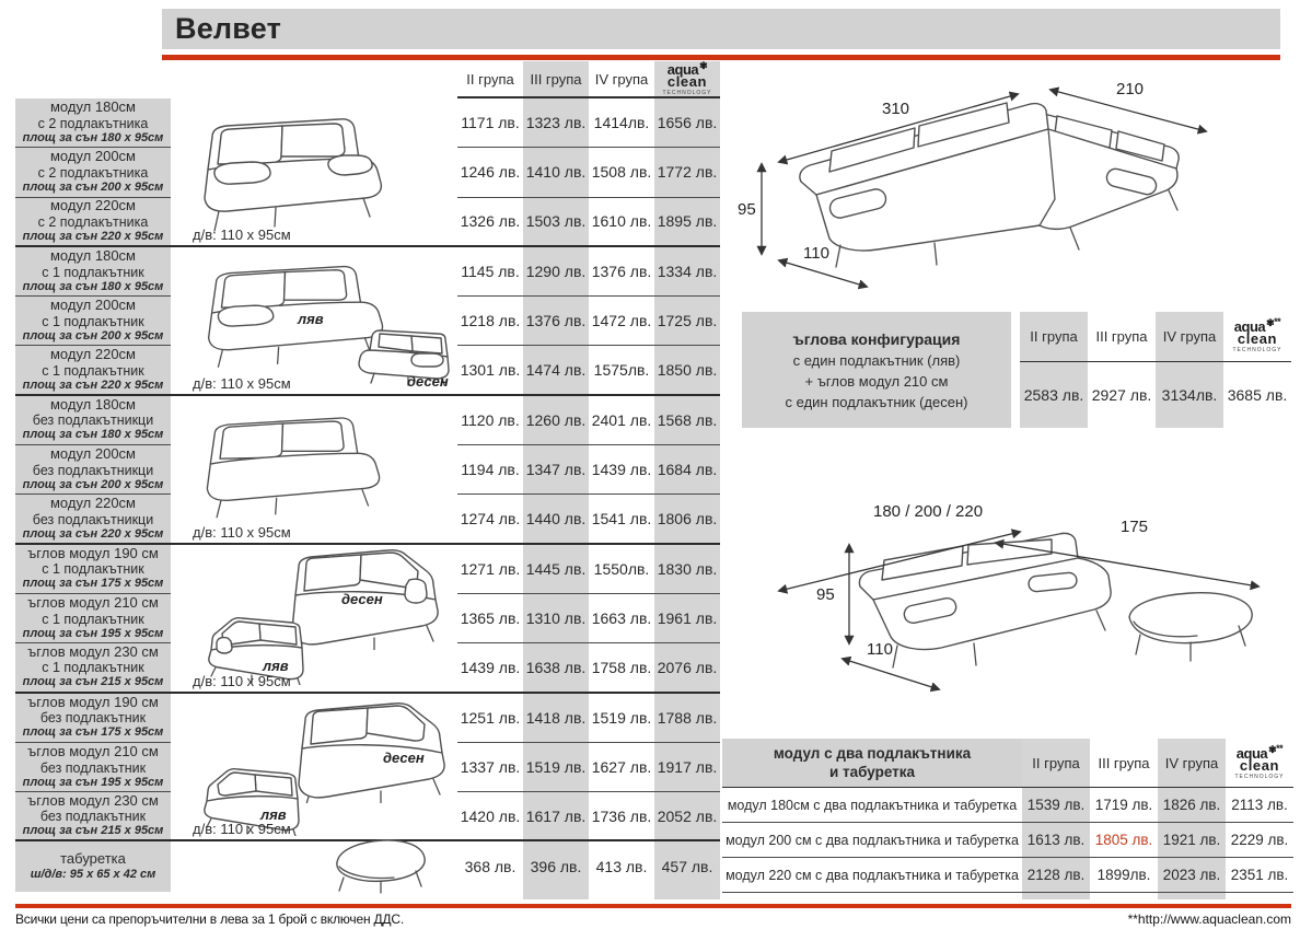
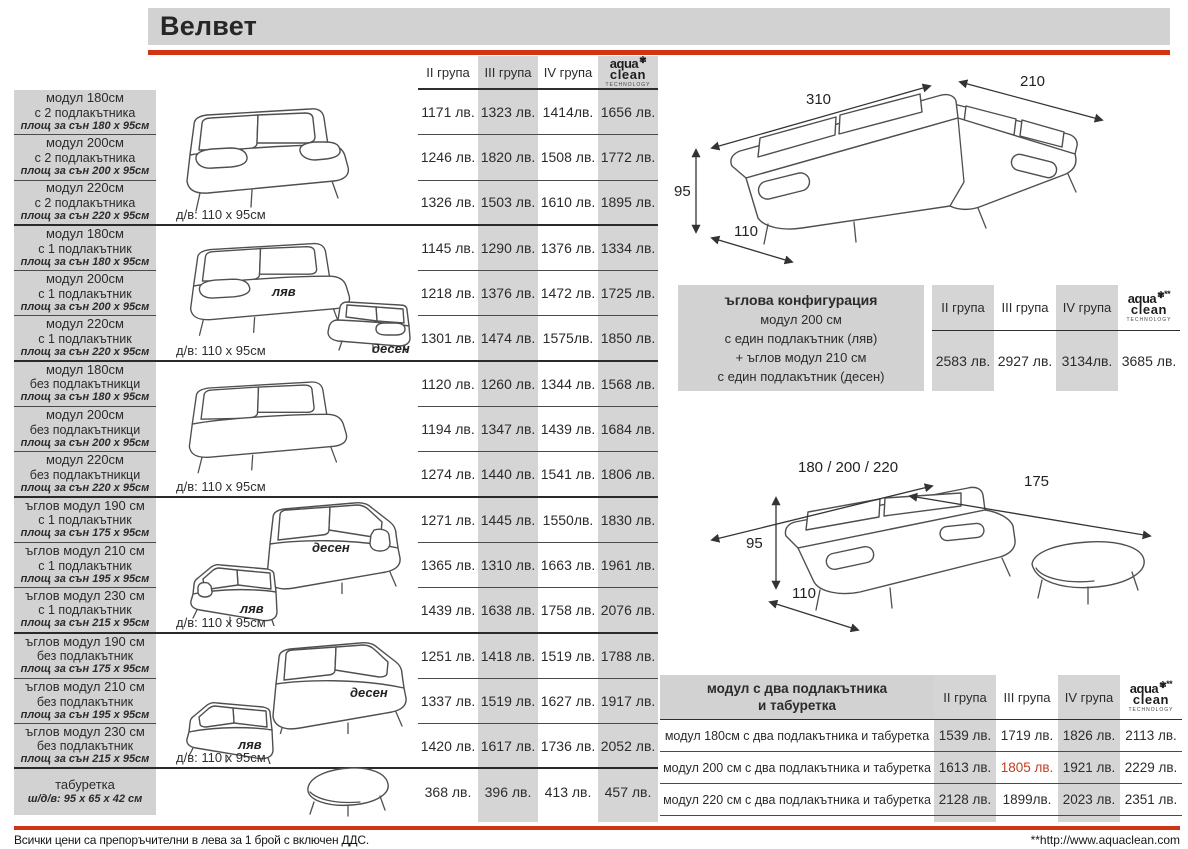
  Велвет
  II група
  III група
  IV група
  aqua
  ✾
  clean
  модул 180см
  с 2 подлакътника
  площ за сън 180 x 95см
  1171 лв.
  1323 лв.
  1414лв.
  1656 лв.
  модул 200см
  с 2 подлакътника
  площ за сън 200 x 95см
  1246 лв.
- 1410 лв.
+ 1820 лв.
  1508 лв.
  1772 лв.
  модул 220см
  с 2 подлакътника
  площ за сън 220 x 95см
  1326 лв.
  1503 лв.
  1610 лв.
  1895 лв.
  модул 180см
  с 1 подлакътник
  площ за сън 180 x 95см
  1145 лв.
  1290 лв.
  1376 лв.
  1334 лв.
  модул 200см
  с 1 подлакътник
  площ за сън 200 x 95см
  1218 лв.
  1376 лв.
  1472 лв.
  1725 лв.
  модул 220см
  с 1 подлакътник
  площ за сън 220 x 95см
  1301 лв.
  1474 лв.
  1575лв.
  1850 лв.
  модул 180см
  без подлакътникци
  площ за сън 180 x 95см
  1120 лв.
  1260 лв.
- 2401 лв.
+ 1344 лв.
  1568 лв.
  модул 200см
  без подлакътникци
  площ за сън 200 x 95см
  1194 лв.
  1347 лв.
  1439 лв.
  1684 лв.
  модул 220см
  без подлакътникци
  площ за сън 220 x 95см
  1274 лв.
  1440 лв.
  1541 лв.
  1806 лв.
  ъглов модул 190 см
  с 1 подлакътник
  площ за сън 175 x 95см
  1271 лв.
  1445 лв.
  1550лв.
  1830 лв.
  ъглов модул 210 см
  с 1 подлакътник
  площ за сън 195 x 95см
  1365 лв.
  1310 лв.
  1663 лв.
  1961 лв.
  ъглов модул 230 см
  с 1 подлакътник
  площ за сън 215 x 95см
  1439 лв.
  1638 лв.
  1758 лв.
  2076 лв.
  ъглов модул 190 см
  без подлакътник
  площ за сън 175 x 95см
  1251 лв.
  1418 лв.
  1519 лв.
  1788 лв.
  ъглов модул 210 см
  без подлакътник
  площ за сън 195 x 95см
  1337 лв.
  1519 лв.
  1627 лв.
  1917 лв.
  ъглов модул 230 см
  без подлакътник
  площ за сън 215 x 95см
  1420 лв.
  1617 лв.
  1736 лв.
  2052 лв.
  табуретка
  ш/д/в: 95 x 65 x 42 см
  368 лв.
  396 лв.
  413 лв.
  457 лв.
  ляв
  десен
  десен
  ляв
  десен
  ляв
  д/в: 110 x 95см
  д/в: 110 x 95см
  д/в: 110 x 95см
  д/в: 110 x 95см
  д/в: 110 x 95см
  310
  210
  95
  110
  ъглова конфигурация
+ модул 200 см
  с един подлакътник (ляв)
  + ъглов модул 210 см
  с един подлакътник (десен)
  II група
  2583 лв.
  III група
  2927 лв.
  IV група
  3134лв.
  aqua
  ✾
  **
  clean
  3685 лв.
  180 / 200 / 220
  175
  95
  110
  модул с два подлакътника
  и табуретка
  II група
  III група
  IV група
  aqua
  ✾
  **
  clean
  модул 180см с два подлакътника и табуретка
  1539 лв.
  1719 лв.
  1826 лв.
  2113 лв.
  модул 200 см с два подлакътника и табуретка
  1613 лв.
  1805 лв.
  1921 лв.
  2229 лв.
  модул 220 см с два подлакътника и табуретка
  2128 лв.
  1899лв.
  2023 лв.
  2351 лв.
  Всички цени са препоръчителни в лева за 1 брой с включен ДДС.
  **http://www.aquaclean.com
